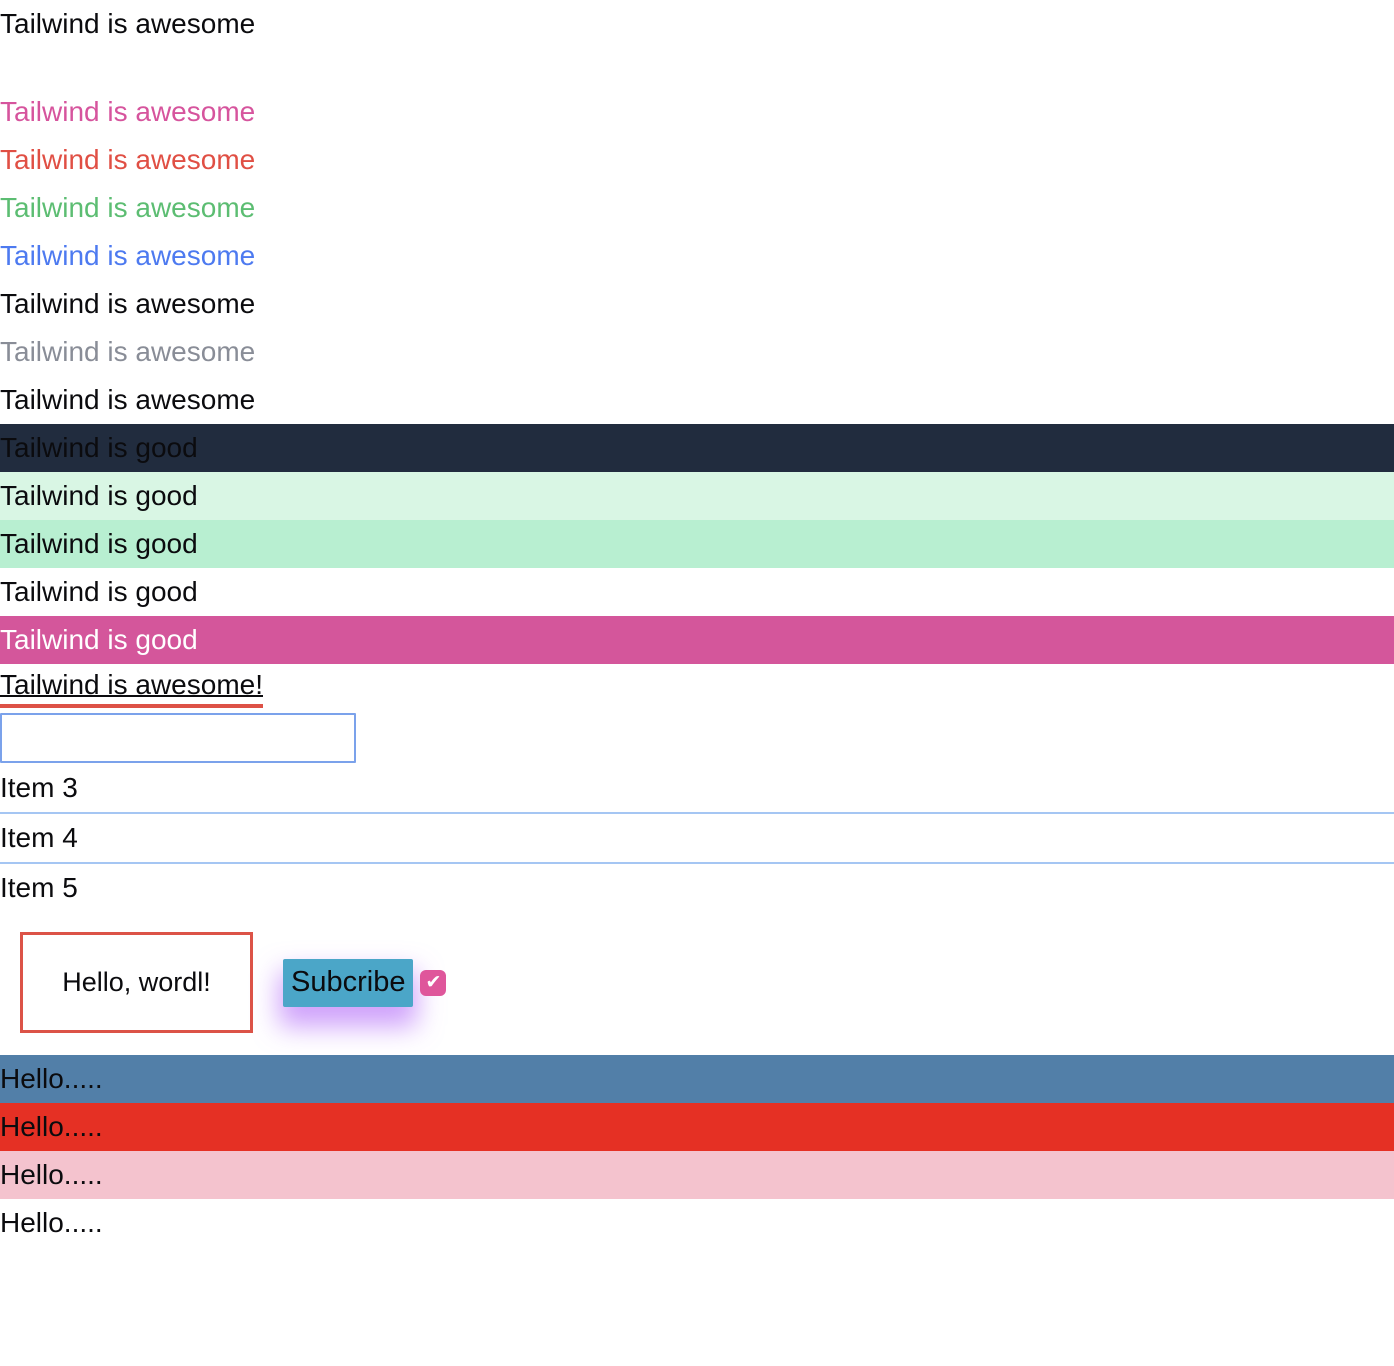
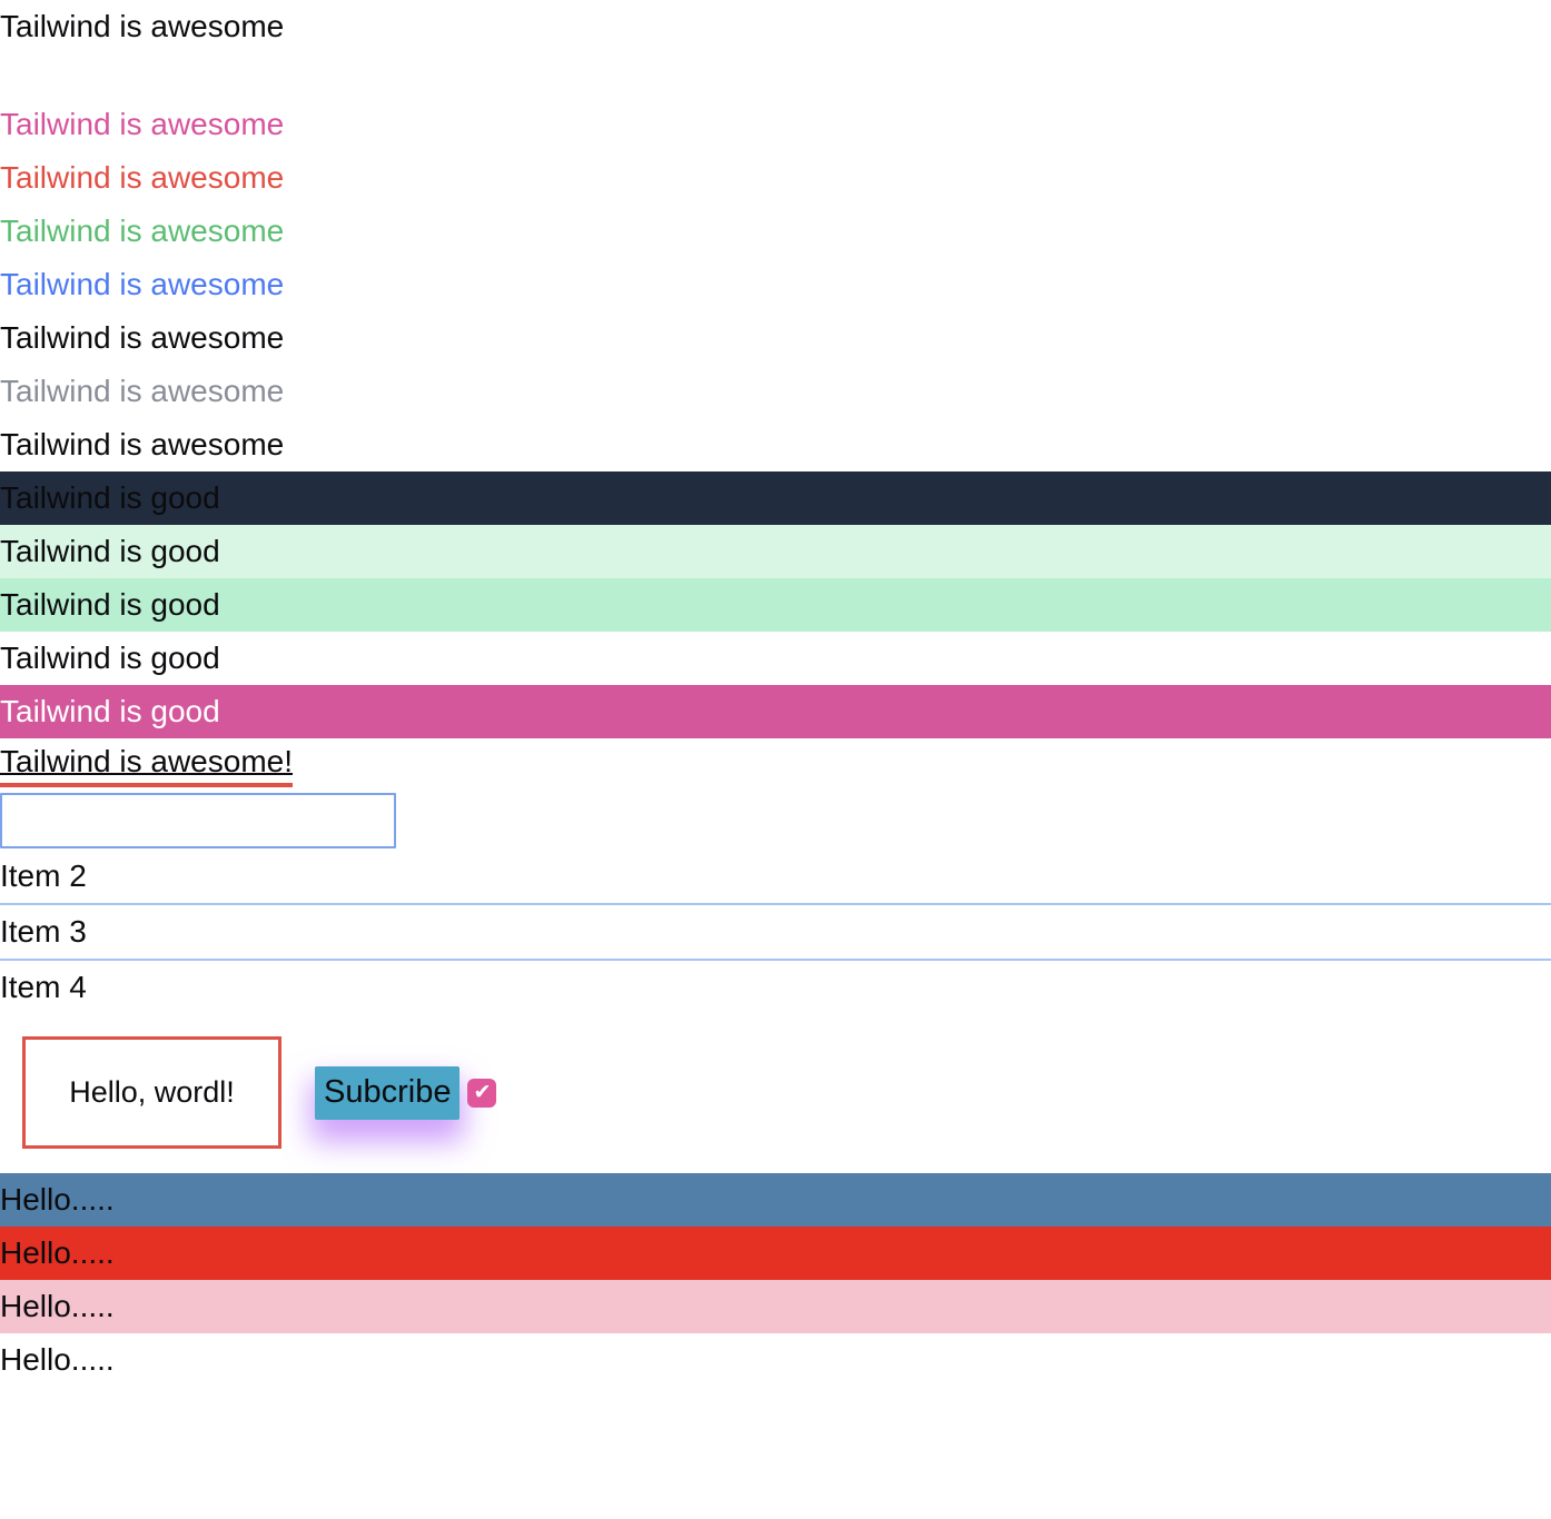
  Tailwind is awesome
  Tailwind is awesome
  Tailwind is awesome
  Tailwind is awesome
  Tailwind is awesome
  Tailwind is awesome
  Tailwind is awesome
  Tailwind is awesome
  Tailwind is good
  Tailwind is good
  Tailwind is good
  Tailwind is good
  Tailwind is good
  Tailwind is awesome!
+ Item 2
  Item 3
  Item 4
- Item 5
  Hello, wordl!
  Subcribe
  ✔
  Hello.....
  Hello.....
  Hello.....
  Hello.....
